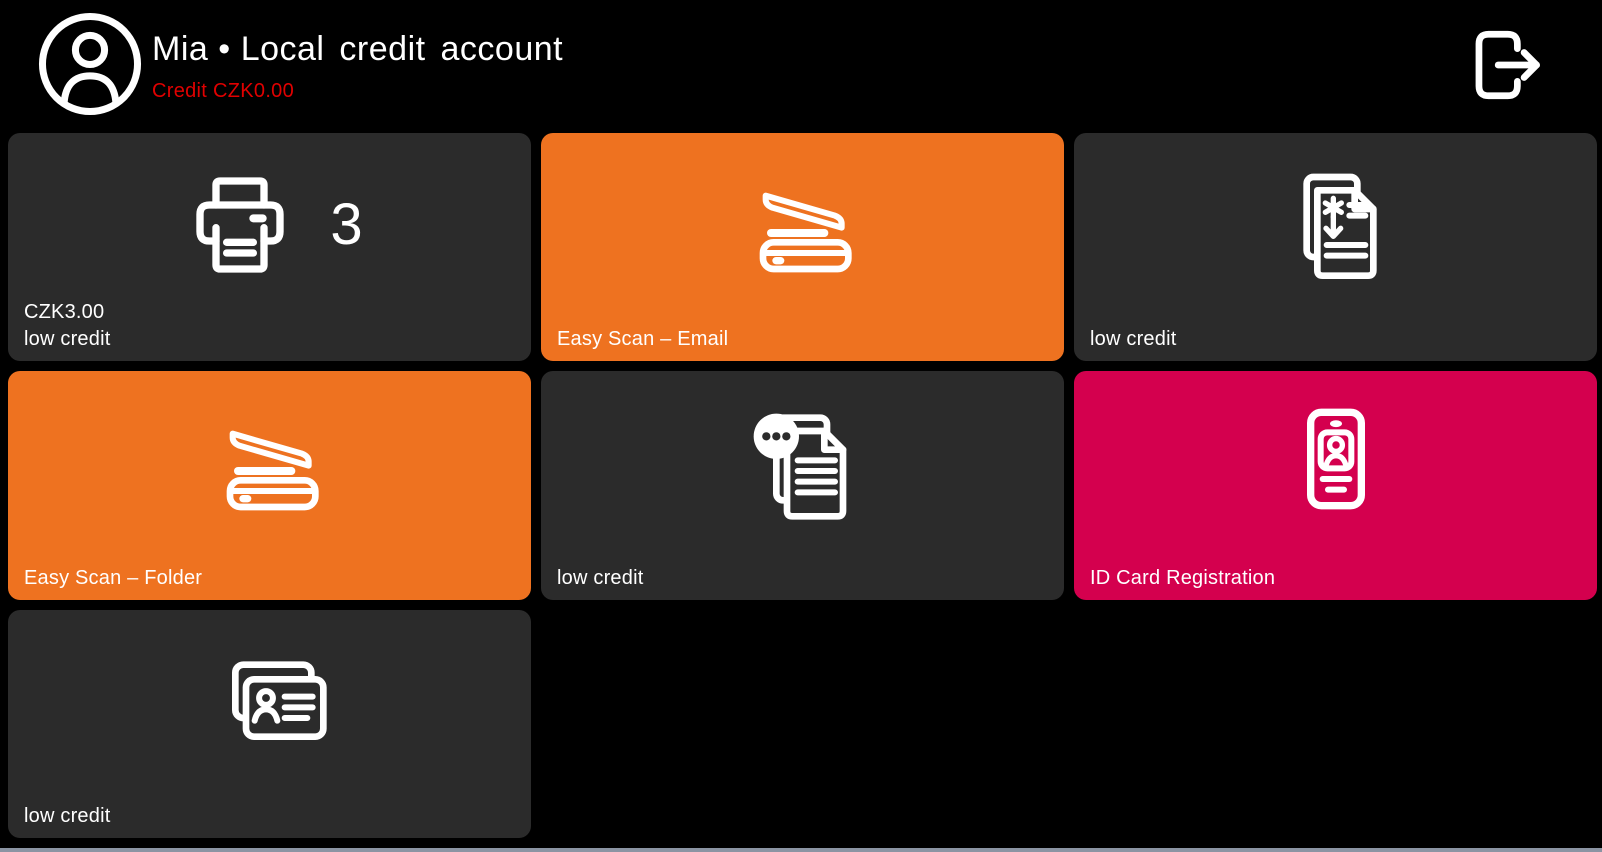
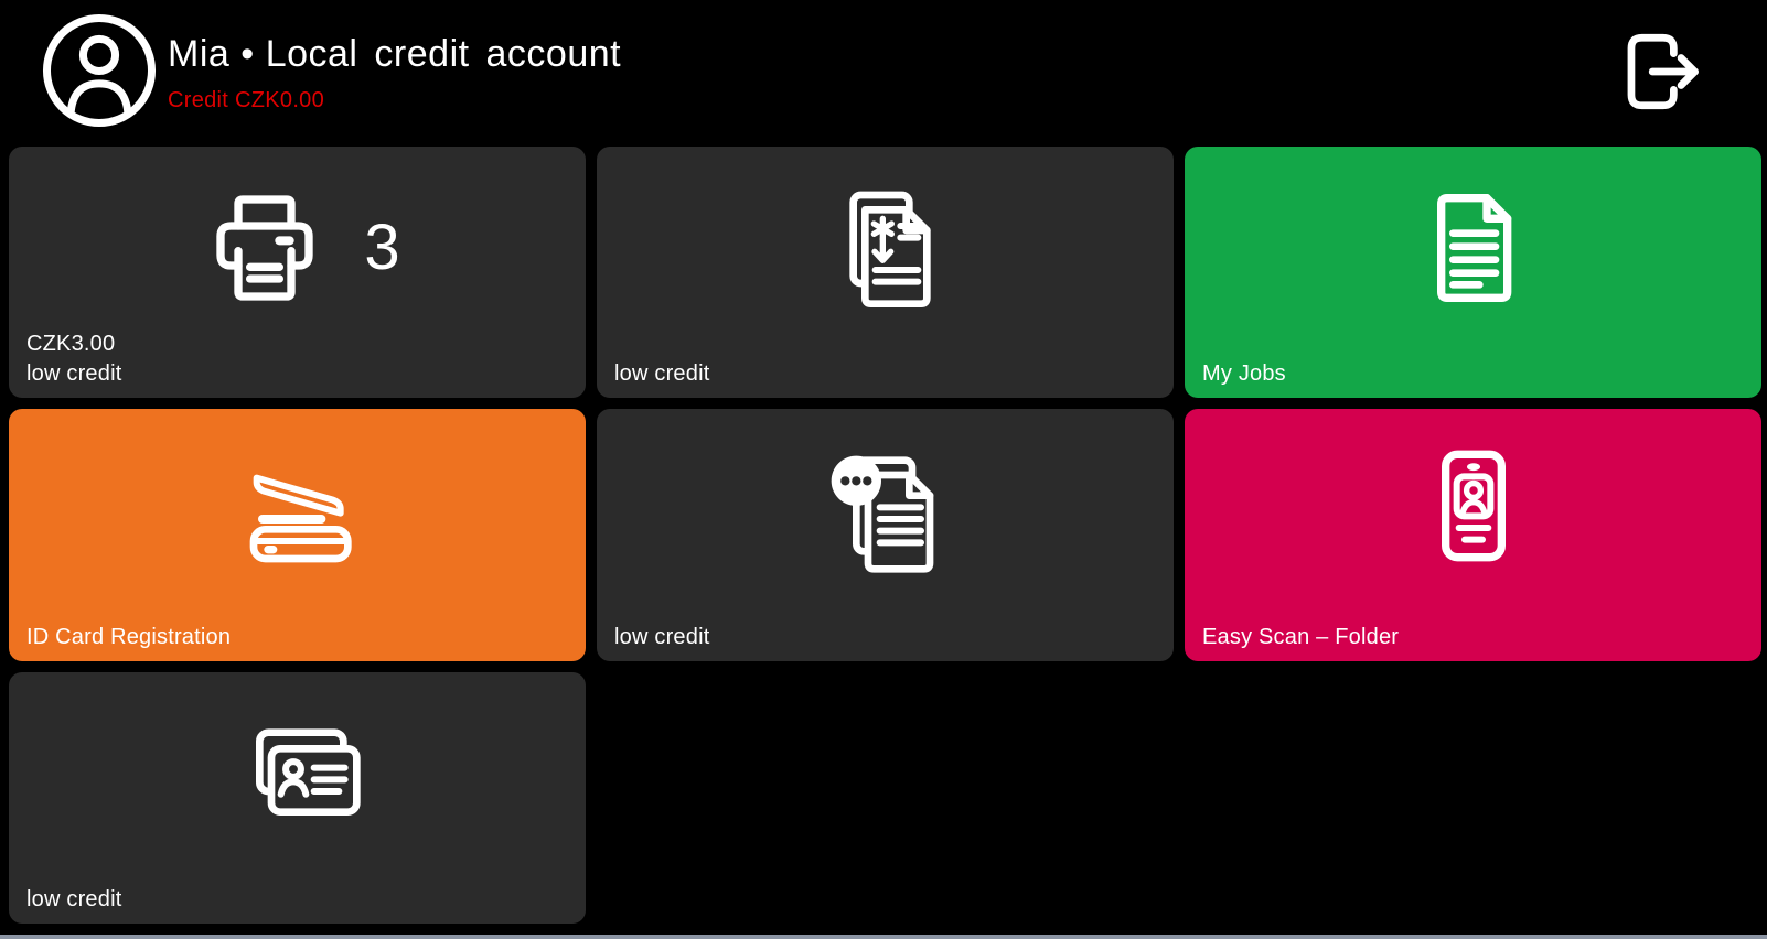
  Mia • Local credit account
  Credit CZK0.00
  3
  CZK3.00
  low credit
- Easy Scan – Email
  low credit
+ My Jobs
- Easy Scan – Folder
+ ID Card Registration
  low credit
- ID Card Registration
+ Easy Scan – Folder
  low credit
